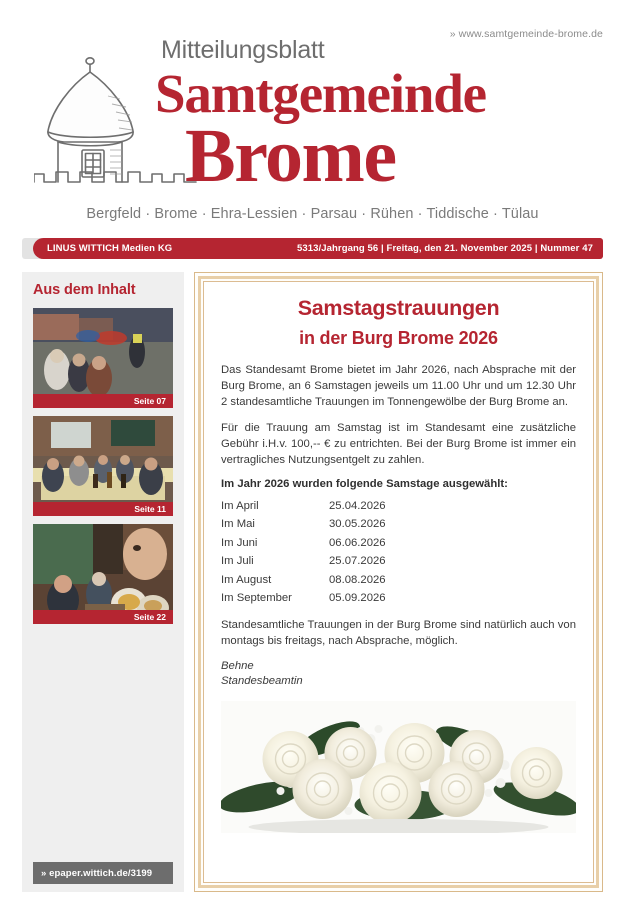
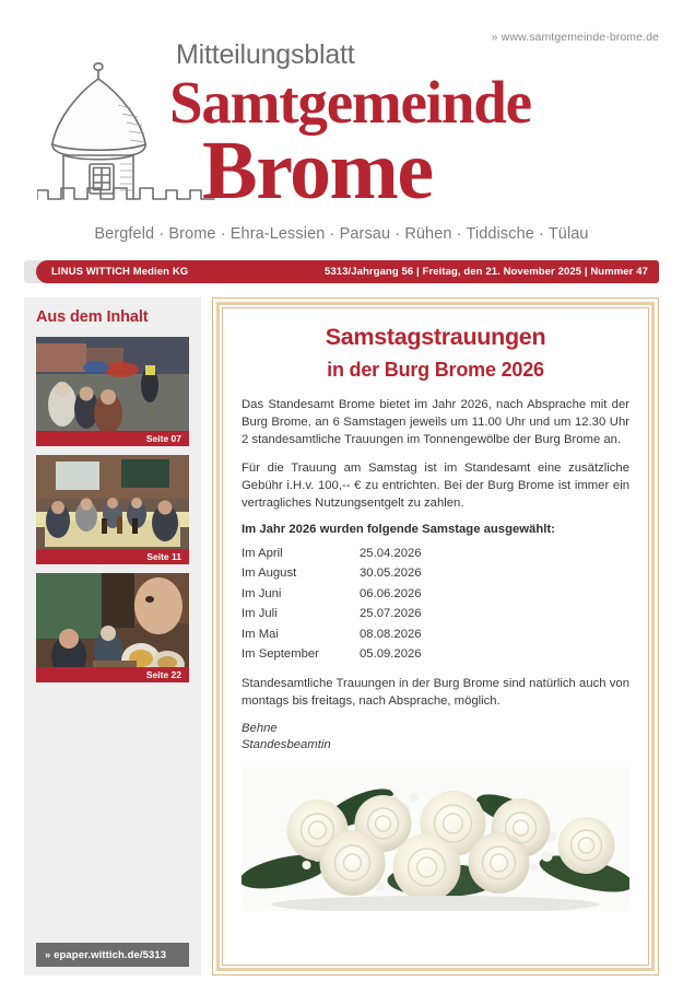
  » www.samtgemeinde-brome.de
  Mitteilungsblatt
  Samtgemeinde
  Brome
  Bergfeld · Brome · Ehra-Lessien · Parsau · Rühen · Tiddische · Tülau
  LINUS WITTICH Medien KG
  5313/Jahrgang 56 | Freitag, den 21. November 2025 | Nummer 47
  Aus dem Inhalt
  Seite 07
  Seite 11
  Seite 22
- » epaper.wittich.de/3199
+ » epaper.wittich.de/5313
  Samstagstrauungen
  in der Burg Brome 2026
  Das Standesamt Brome bietet im Jahr 2026, nach Absprache mit der Burg Brome, an 6 Samstagen jeweils um 11.00 Uhr und um 12.30 Uhr 2 standesamtliche Trauungen im Tonnengewölbe der Burg Brome an.
  Für die Trauung am Samstag ist im Standesamt eine zusätzliche Gebühr i.H.v. 100,-- € zu entrichten. Bei der Burg Brome ist immer ein vertragliches Nutzungsentgelt zu zahlen.
  Im Jahr 2026 wurden folgende Samstage ausgewählt:
  Im April	25.04.2026
- Im Mai	30.05.2026
+ Im August	30.05.2026
  Im Juni	06.06.2026
  Im Juli	25.07.2026
- Im August	08.08.2026
+ Im Mai	08.08.2026
  Im September	05.09.2026
  Standesamtliche Trauungen in der Burg Brome sind natürlich auch von montags bis freitags, nach Absprache, möglich.
  Behne
  Standesbeamtin
